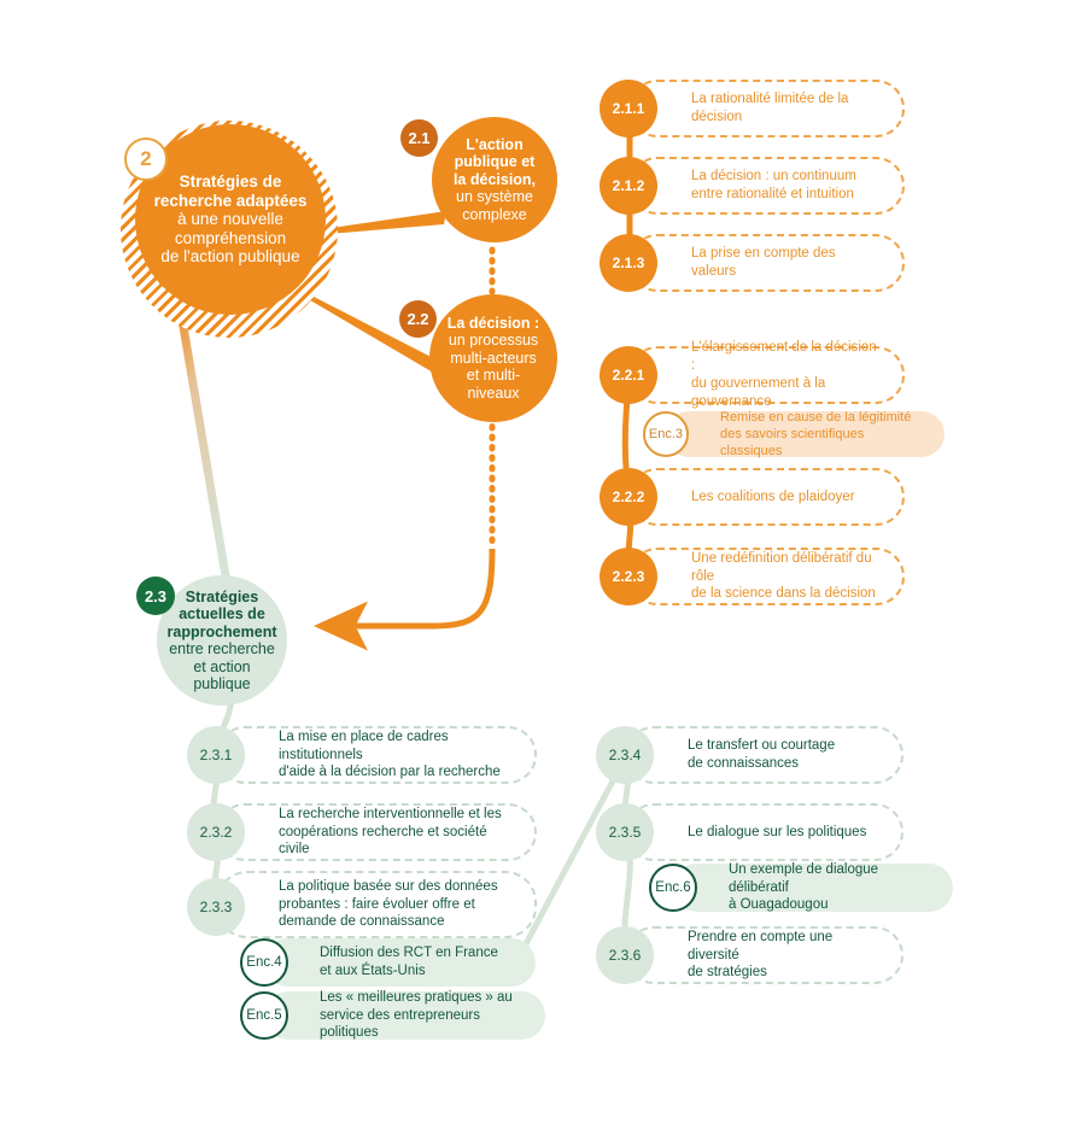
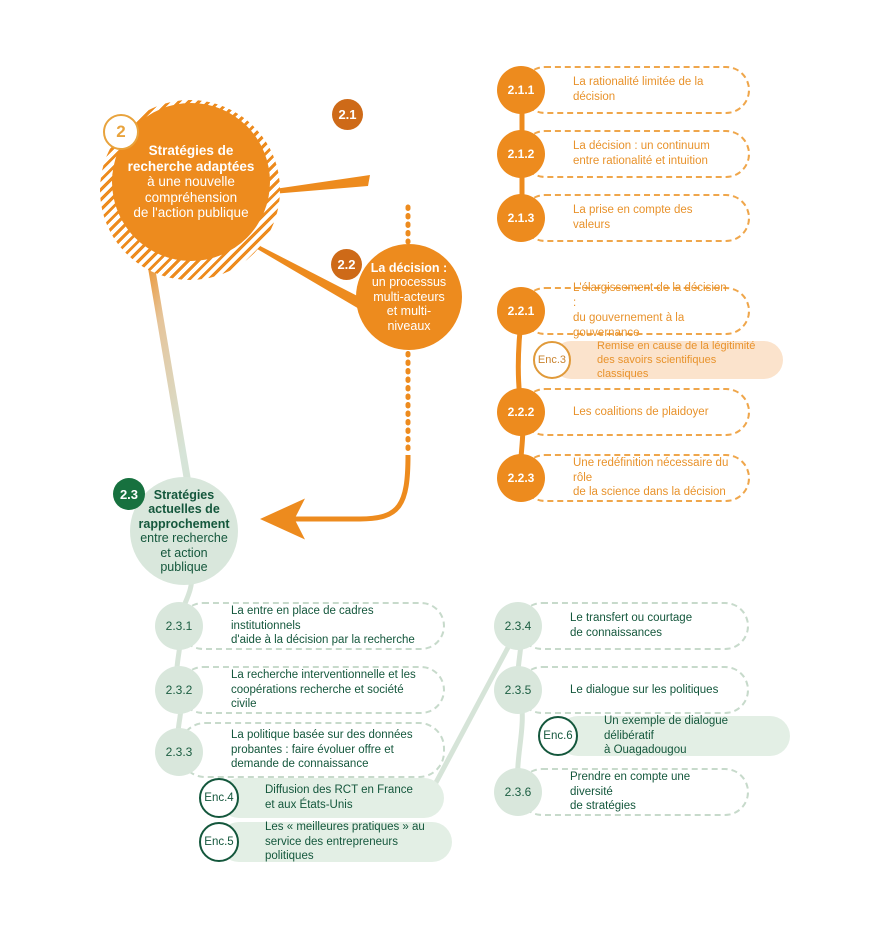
  Stratégies de
  recherche adaptées
  à une nouvelle
  compréhension
  de l'action publique
  2
- L'action
- publique et
- la décision,
- un système
- complexe
  2.1
  La décision :
  un processus
  multi-acteurs
  et multi-
  niveaux
  2.2
  Stratégies
  actuelles de
  rapprochement
  entre recherche
  et action
  publique
  2.3
  La rationalité limitée de la décision
  2.1.1
  La décision : un continuum
  entre rationalité et intuition
  2.1.2
  La prise en compte des valeurs
  2.1.3
  L'élargissement de la décision :
  du gouvernement à la gouvernance
  2.2.1
  Remise en cause de la légitimité
  des savoirs scientifiques classiques
  Enc.3
  Les coalitions de plaidoyer
  2.2.2
- Une redéfinition délibératif du rôle
+ Une redéfinition nécessaire du rôle
  de la science dans la décision
  2.2.3
- La mise en place de cadres institutionnels
+ La entre en place de cadres institutionnels
  d'aide à la décision par la recherche
  2.3.1
  La recherche interventionnelle et les
  coopérations recherche et société civile
  2.3.2
  La politique basée sur des données
  probantes : faire évoluer offre et
  demande de connaissance
  2.3.3
  Diffusion des RCT en France
  et aux États-Unis
  Enc.4
  Les « meilleures pratiques » au
  service des entrepreneurs politiques
  Enc.5
  Le transfert ou courtage
  de connaissances
  2.3.4
  Le dialogue sur les politiques
  2.3.5
  Un exemple de dialogue délibératif
  à Ouagadougou
  Enc.6
  Prendre en compte une diversité
  de stratégies
  2.3.6
